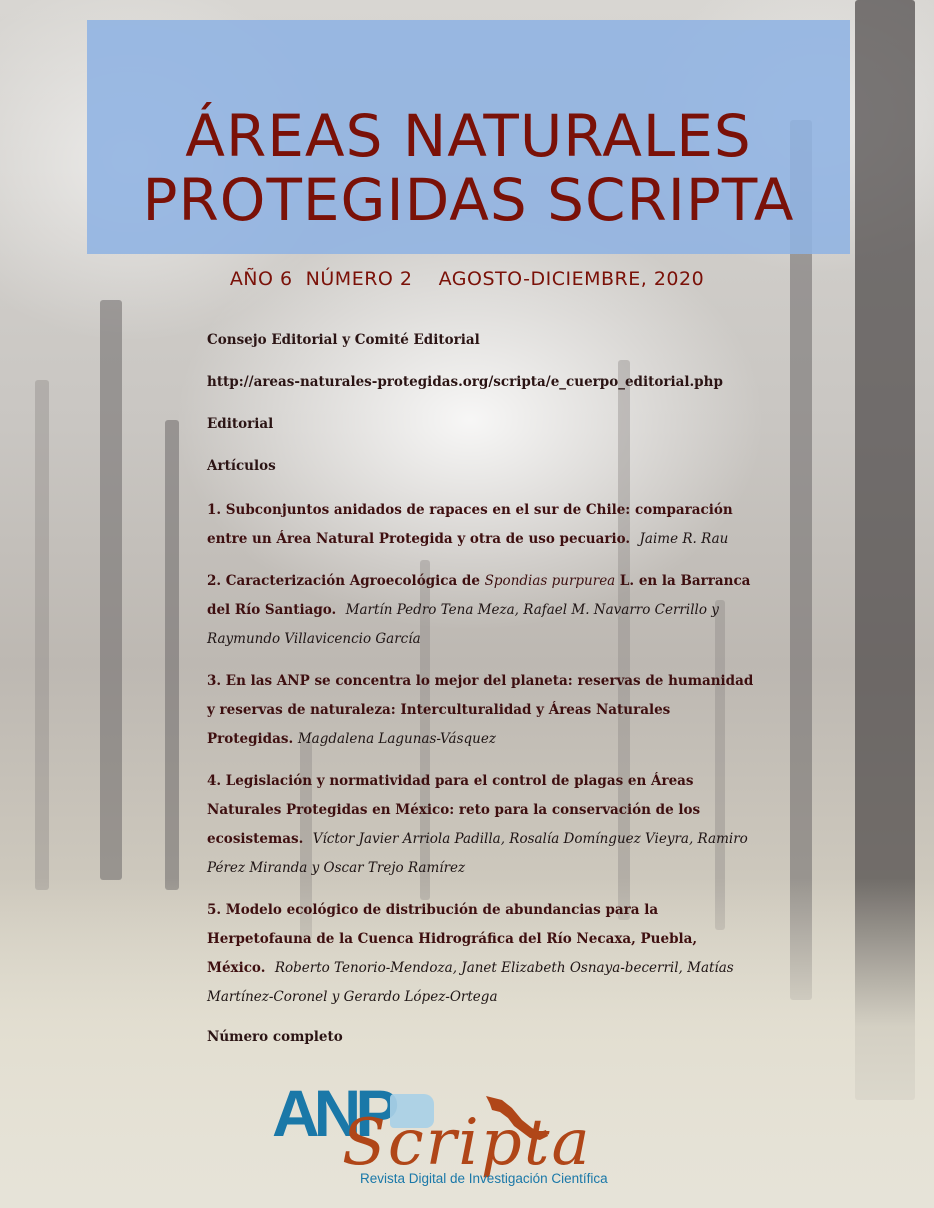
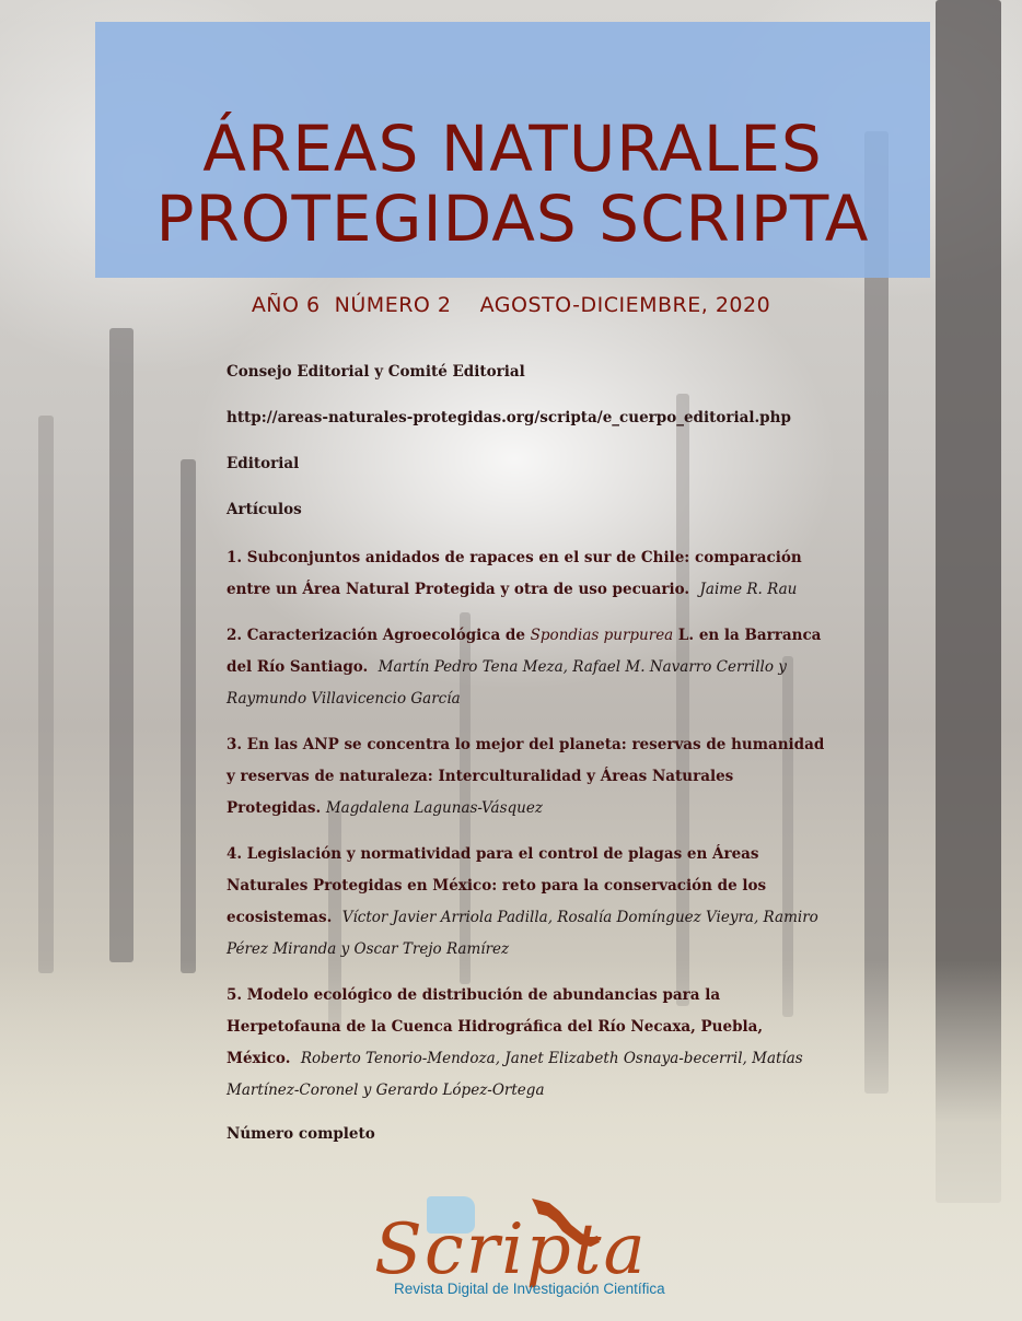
  ÁREAS NATURALES
  PROTEGIDAS SCRIPTA
  AÑO 6 NÚMERO 2 AGOSTO-DICIEMBRE, 2020
  Consejo Editorial y Comité Editorial
  http://areas-naturales-protegidas.org/scripta/e_cuerpo_editorial.php
  Editorial
  Artículos
  1. Subconjuntos anidados de rapaces en el sur de Chile: comparación entre un Área Natural Protegida y otra de uso pecuario. Jaime R. Rau
  2. Caracterización Agroecológica de Spondias purpurea L. en la Barranca del Río Santiago. Martín Pedro Tena Meza, Rafael M. Navarro Cerrillo y Raymundo Villavicencio García
  3. En las ANP se concentra lo mejor del planeta: reservas de humanidad y reservas de naturaleza: Interculturalidad y Áreas Naturales Protegidas. Magdalena Lagunas-Vásquez
  4. Legislación y normatividad para el control de plagas en Áreas Naturales Protegidas en México: reto para la conservación de los ecosistemas. Víctor Javier Arriola Padilla, Rosalía Domínguez Vieyra, Ramiro Pérez Miranda y Oscar Trejo Ramírez
  5. Modelo ecológico de distribución de abundancias para la Herpetofauna de la Cuenca Hidrográfica del Río Necaxa, Puebla, México. Roberto Tenorio-Mendoza, Janet Elizabeth Osnaya-becerril, Matías Martínez-Coronel y Gerardo López-Ortega
  Número completo
- ANP
  Scripta
  Revista Digital de Investigación Científica
